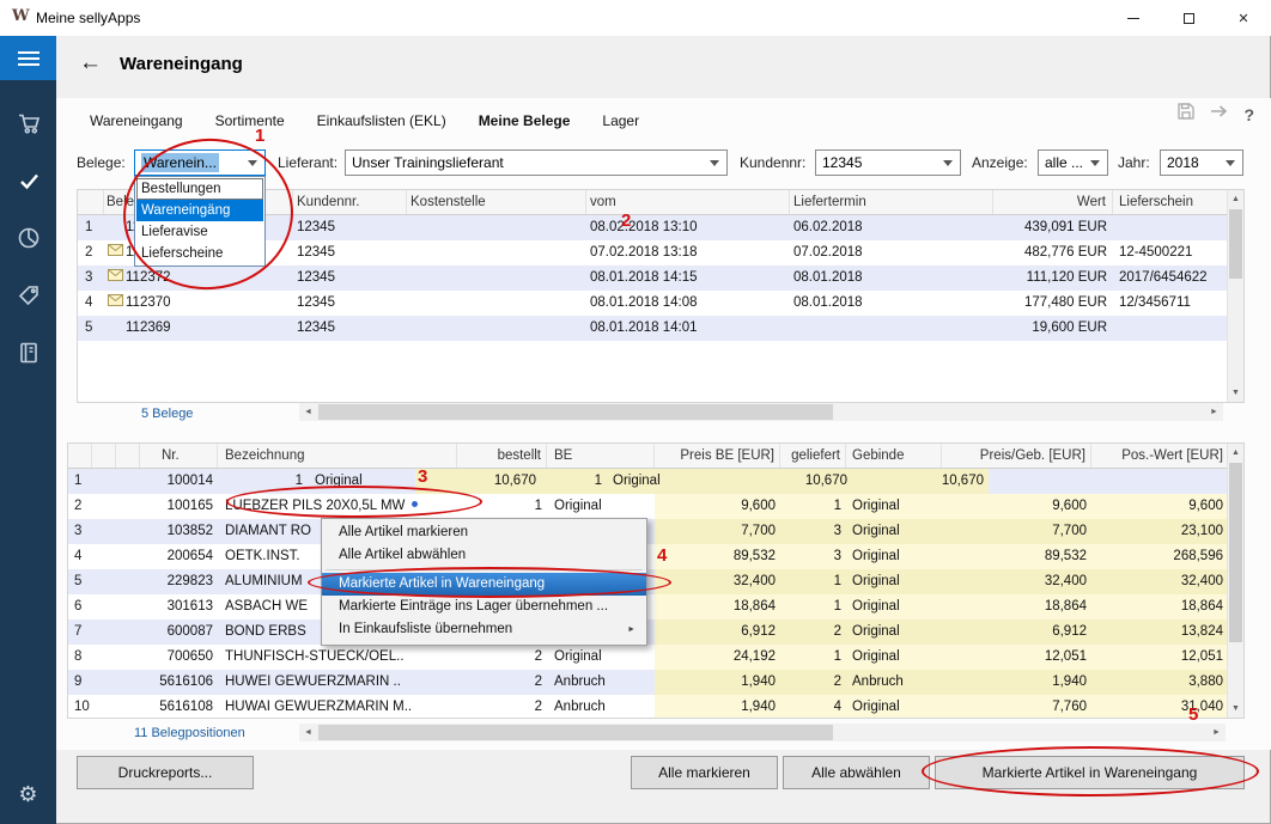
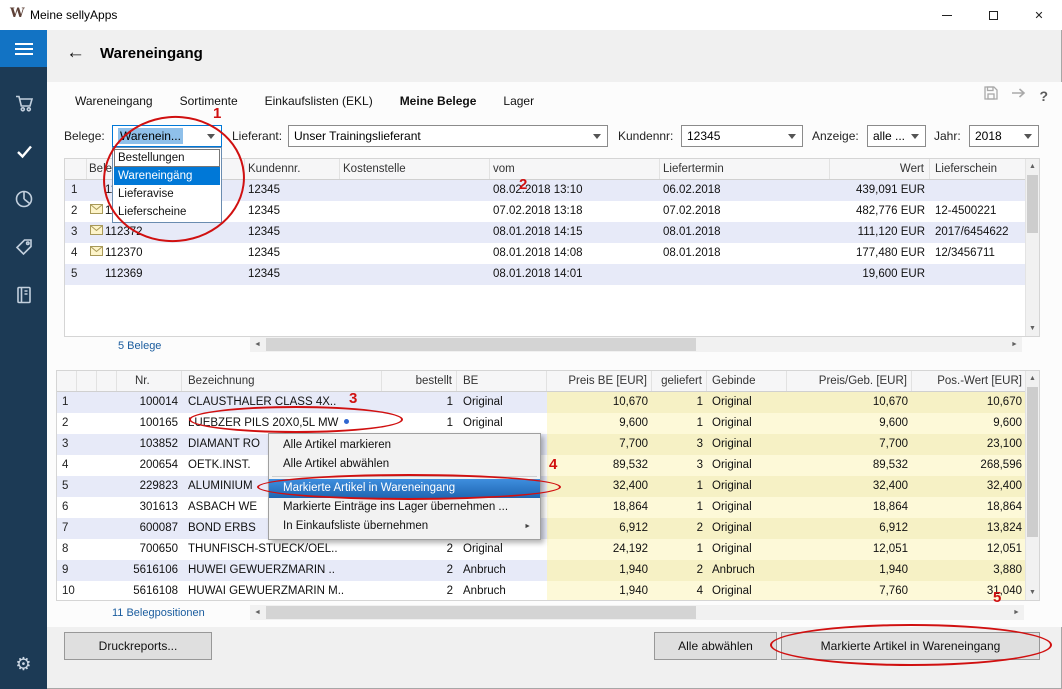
  W
  Meine sellyApps
  Wareneingang
  Wareneingang
  Sortimente
  Einkaufslisten (EKL)
  Meine Belege
  Lager
  ?
  Belege:
  Warenein...
  Lieferant:
  Unser Trainingslieferant
  Kundennr:
  12345
  Anzeige:
  alle ...
  Jahr:
  2018
  Kundennr.
  Kostenstelle
  vom
  Liefertermin
  Wert
  Lieferschein
  1
  12345
  08.02.2018 13:10
  06.02.2018
  439,091 EUR
  2
  12345
  07.02.2018 13:18
  07.02.2018
  482,776 EUR
  12-4500221
  3
  112372
  12345
  08.01.2018 14:15
  08.01.2018
  111,120 EUR
  2017/6454622
  4
  112370
  12345
  08.01.2018 14:08
  08.01.2018
  177,480 EUR
  12/3456711
  5
  112369
  12345
  08.01.2018 14:01
  19,600 EUR
  5 Belege
  Nr.
  Bezeichnung
  bestellt
  BE
  Preis BE [EUR]
  geliefert
  Gebinde
  Preis/Geb. [EUR]
  Pos.-Wert [EUR]
  1
  100014
+ CLAUSTHALER CLASS 4X..
  1
  Original
  10,670
  1
  Original
  10,670
  10,670
  2
  100165
  LUEBZER PILS 20X0,5L MW
  1
  Original
  9,600
  1
  Original
  9,600
  9,600
  3
  103852
  DIAMANT RO
  7,700
  3
  Original
  7,700
  23,100
  4
  200654
  OETK.INST.
  89,532
  3
  Original
  89,532
  268,596
  5
  229823
  ALUMINIUM
  32,400
  1
  Original
  32,400
  32,400
  6
  301613
  ASBACH WE
  18,864
  1
  Original
  18,864
  18,864
  7
  600087
  BOND ERBS
  6,912
  2
  Original
  6,912
  13,824
  8
  700650
  THUNFISCH-STUECK/OEL..
  2
  Original
  24,192
  1
  Original
  12,051
  12,051
  9
  5616106
  HUWEI GEWUERZMARIN ..
  2
  Anbruch
  1,940
  2
  Anbruch
  1,940
  3,880
  10
  5616108
  HUWAI GEWUERZMARIN M..
  2
  Anbruch
  1,940
  4
  Original
  7,760
  31,040
  11 Belegpositionen
  Bestellungen
  Wareneingäng
  Lieferavise
  Lieferscheine
  Alle Artikel markieren
  Alle Artikel abwählen
  Markierte Artikel in Wareneingang
  Markierte Einträge ins Lager übernehmen ...
  In Einkaufsliste übernehmen
  Druckreports...
- Alle markieren
  Alle abwählen
  Markierte Artikel in Wareneingang
  1
  2
  3
  4
  5
